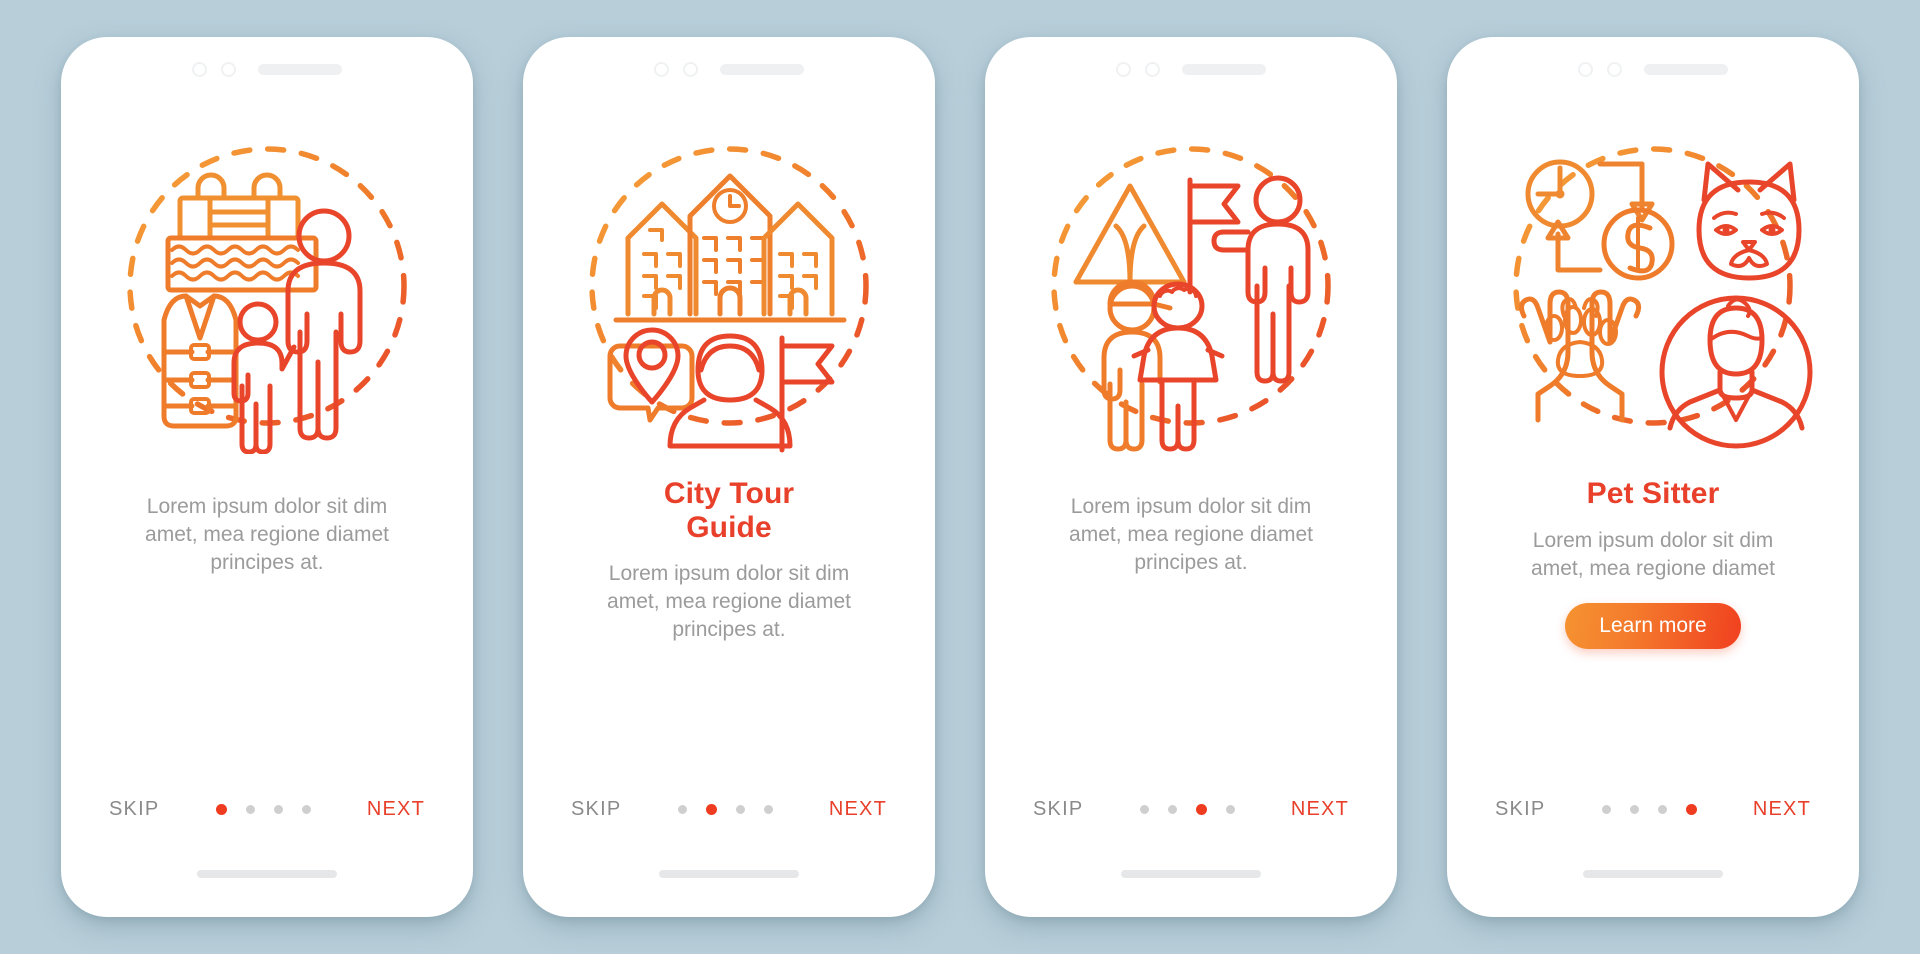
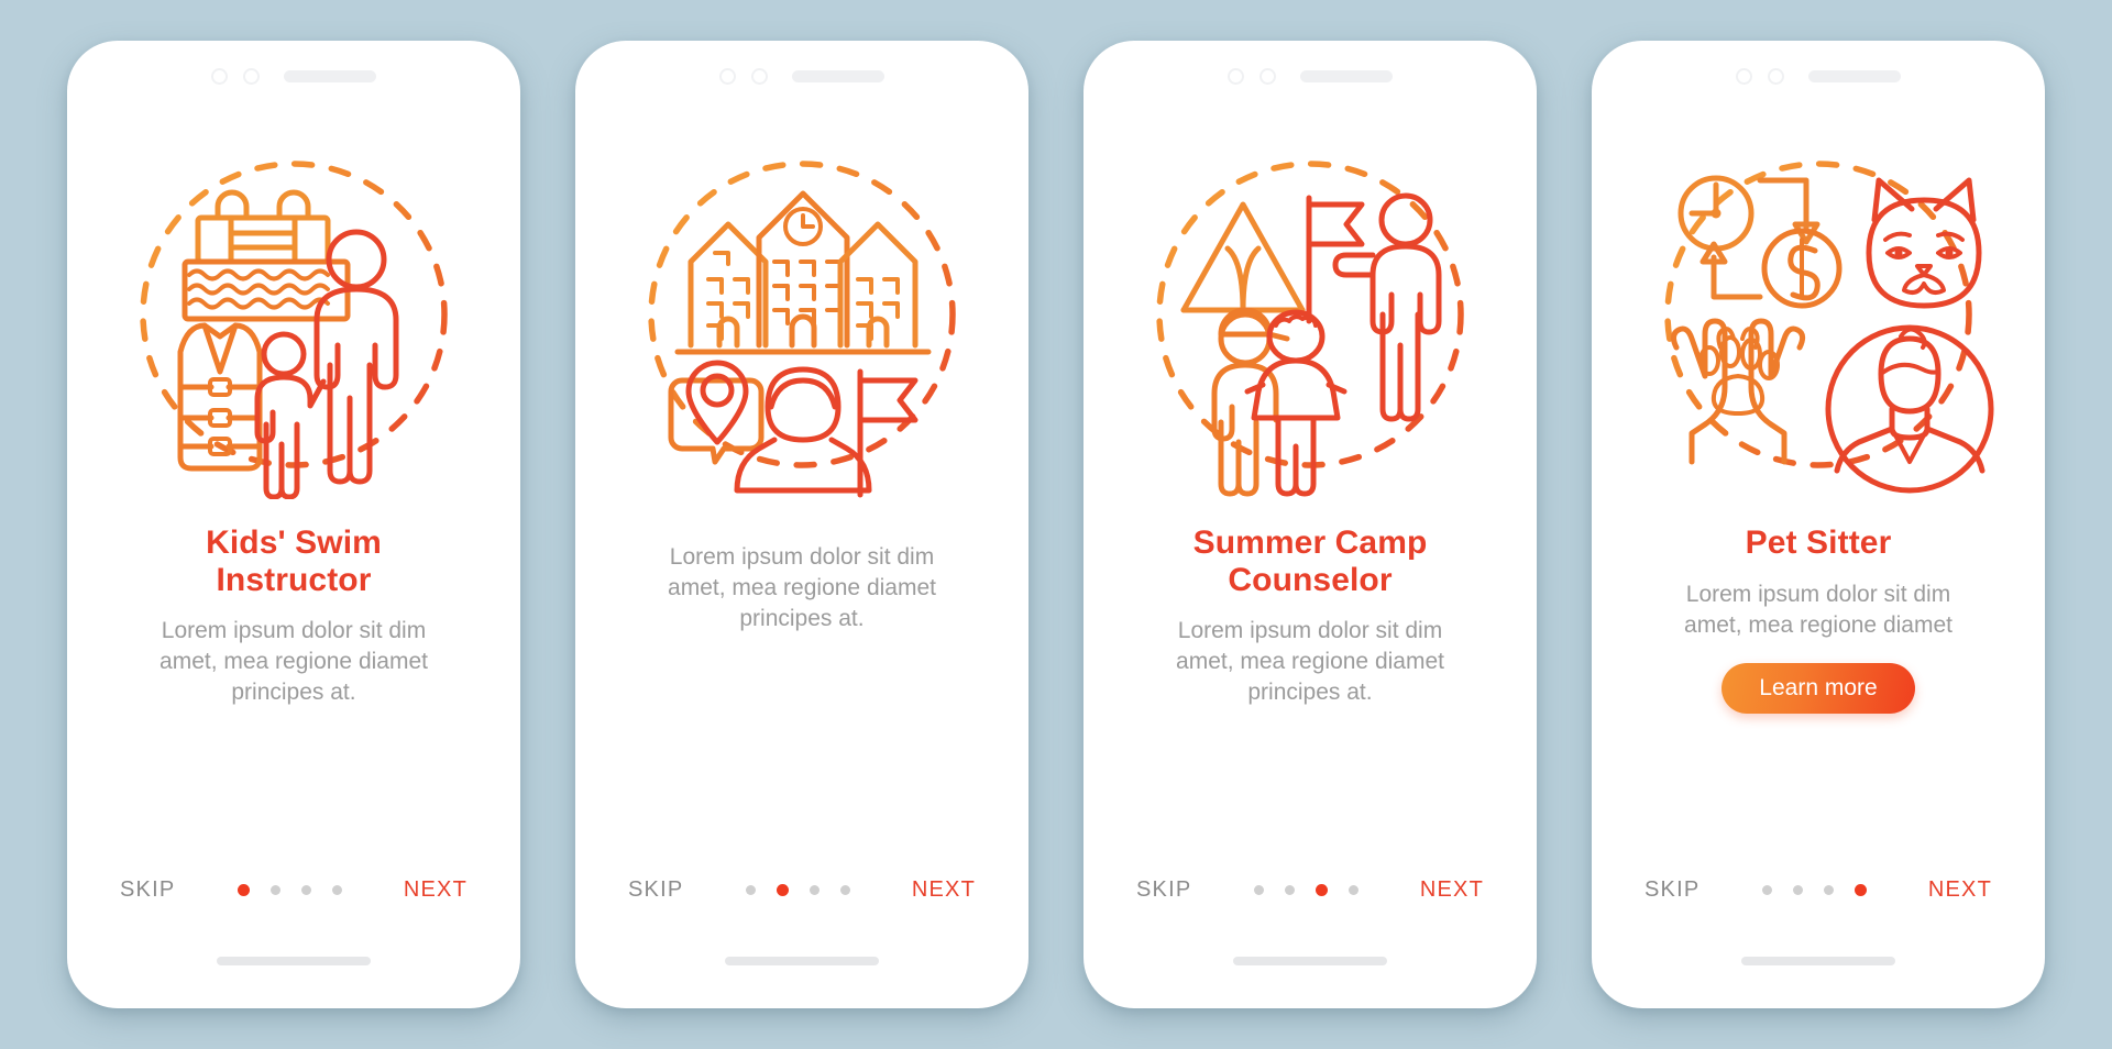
+ Kids' Swim
+ Instructor
  Lorem ipsum dolor sit dim
  amet, mea regione diamet
  principes at.
  SKIP
  NEXT
- City Tour
- Guide
  Lorem ipsum dolor sit dim
  amet, mea regione diamet
  principes at.
  SKIP
  NEXT
+ Summer Camp
+ Counselor
  Lorem ipsum dolor sit dim
  amet, mea regione diamet
  principes at.
  SKIP
  NEXT
  Pet Sitter
  Lorem ipsum dolor sit dim
  amet, mea regione diamet
  Learn more
  SKIP
  NEXT
